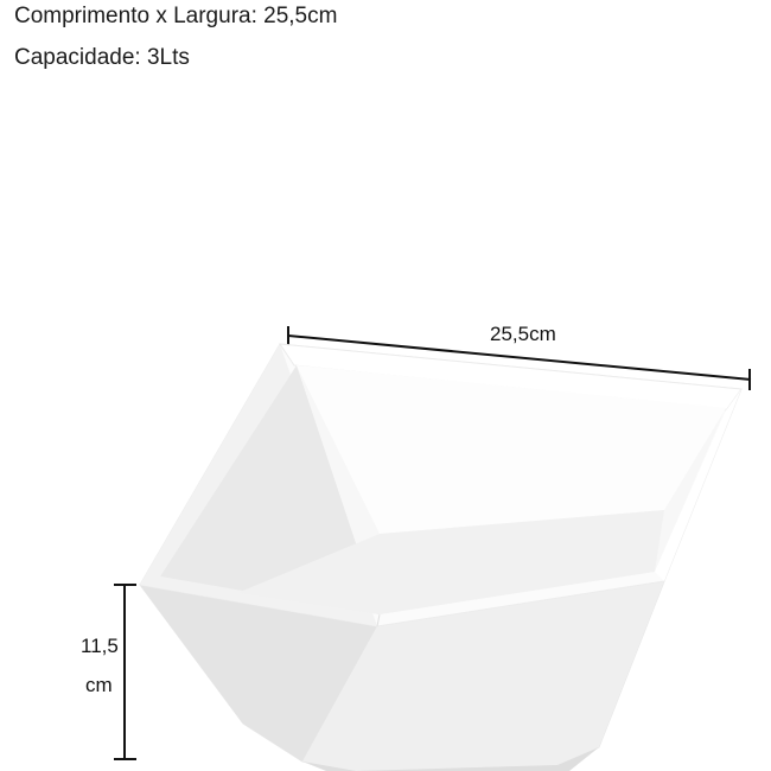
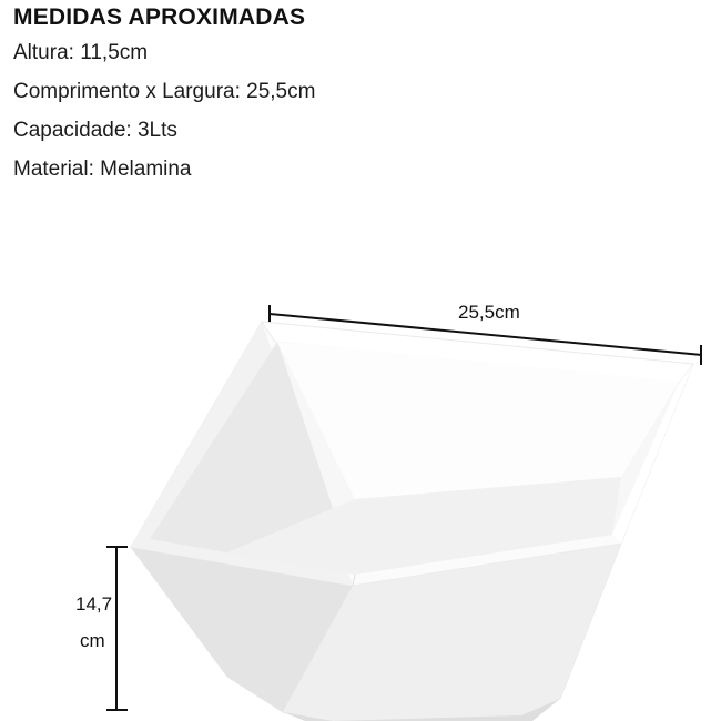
+ MEDIDAS APROXIMADAS
+ Altura: 11,5cm
  Comprimento x Largura: 25,5cm
  Capacidade: 3Lts
+ Material: Melamina
  25,5cm
- 11,5
+ 14,7
  cm
